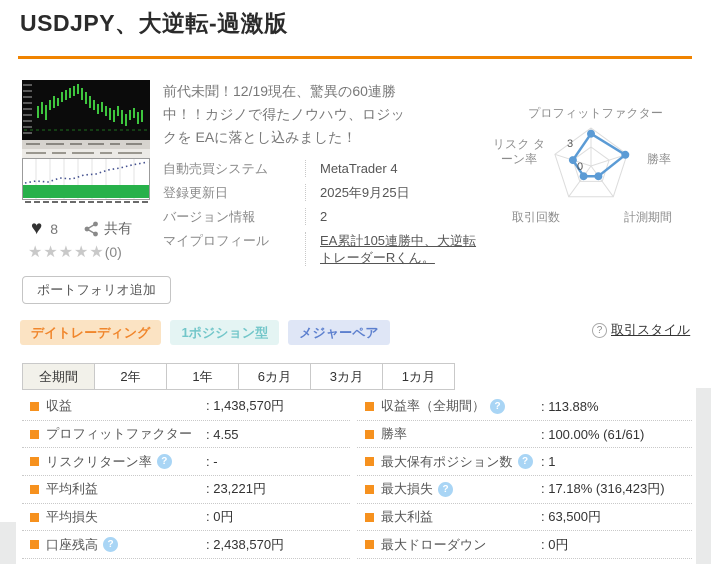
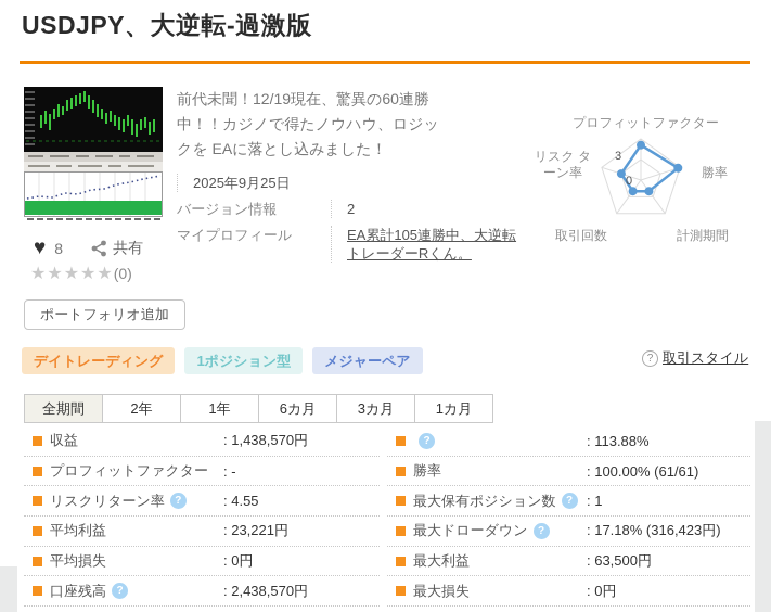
  USDJPY、大逆転-過激版
  前代未聞！12/19現在、驚異の60連勝中！！カジノで得たノウハウ、ロジックを EAに落とし込みました！
- 自動売買システム
- MetaTrader 4
- 登録更新日
  2025年9月25日
  バージョン情報
  2
  マイプロフィール
  EA累計105連勝中、大逆転トレーダーRくん。
  プロフィットファクター
  勝率
  計測期間
  取引回数
  リスク ターン率
  3
  0
  8
  共有
  ★★★★★(0)
  ポートフォリオ追加
  デイトレーディング
  1ポジション型
  メジャーペア
  取引スタイル
  全期間
  2年
  1年
  6カ月
  3カ月
  1カ月
  収益
  : 1,438,570円
  プロフィットファクター
- : 4.55
+ : -
  リスクリターン率
- : -
+ : 4.55
  平均利益
  : 23,221円
  平均損失
  : 0円
  口座残高
  : 2,438,570円
- 収益率（全期間）
  : 113.88%
  勝率
  : 100.00% (61/61)
  最大保有ポジション数
  : 1
- 最大損失
+ 最大ドローダウン
  : 17.18% (316,423円)
  最大利益
  : 63,500円
- 最大ドローダウン
+ 最大損失
  : 0円
